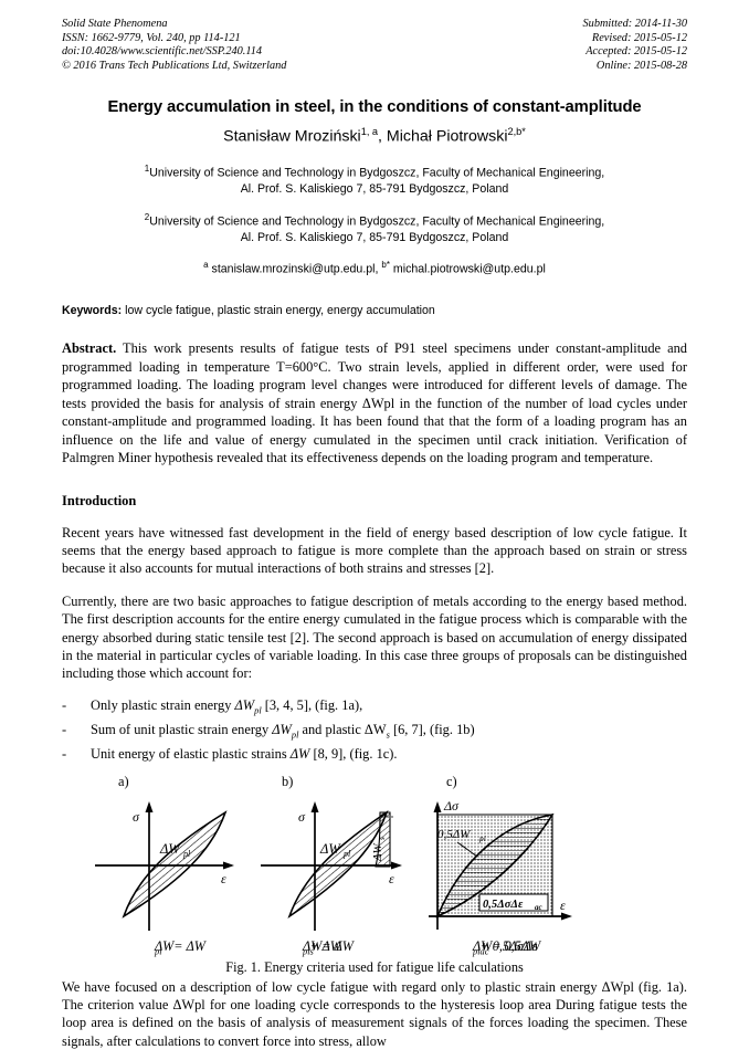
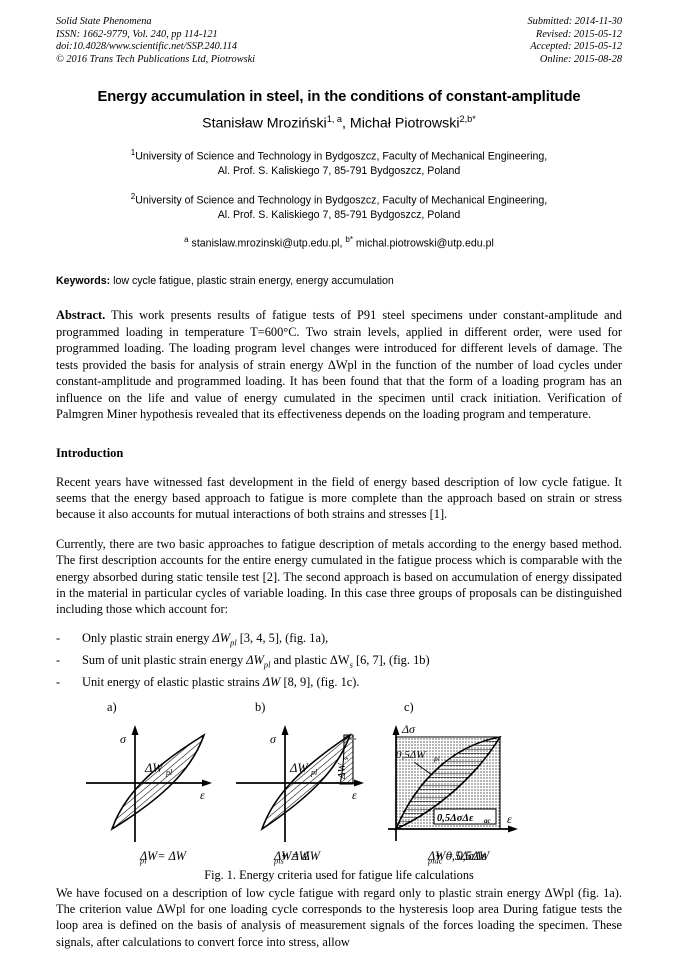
  Solid State Phenomena
  ISSN: 1662-9779, Vol. 240, pp 114-121
  doi:10.4028/www.scientific.net/SSP.240.114
- © 2016 Trans Tech Publications Ltd, Switzerland
+ © 2016 Trans Tech Publications Ltd, Piotrowski
  Submitted: 2014-11-30
  Revised: 2015-05-12
  Accepted: 2015-05-12
  Online: 2015-08-28
  Energy accumulation in steel, in the conditions of constant-amplitude
  Stanisław Mroziński1, a, Michał Piotrowski2,b*
  1University of Science and Technology in Bydgoszcz, Faculty of Mechanical Engineering,
  Al. Prof. S. Kaliskiego 7, 85-791 Bydgoszcz, Poland
  2University of Science and Technology in Bydgoszcz, Faculty of Mechanical Engineering,
  Al. Prof. S. Kaliskiego 7, 85-791 Bydgoszcz, Poland
  a stanislaw.mrozinski@utp.edu.pl, b* michal.piotrowski@utp.edu.pl
  Keywords: low cycle fatigue, plastic strain energy, energy accumulation
  Abstract. This work presents results of fatigue tests of P91 steel specimens under constant-amplitude and programmed loading in temperature T=600°C. Two strain levels, applied in different order, were used for programmed loading. The loading program level changes were introduced for different levels of damage. The tests provided the basis for analysis of strain energy ΔWpl in the function of the number of load cycles under constant-amplitude and programmed loading. It has been found that that the form of a loading program has an influence on the life and value of energy cumulated in the specimen until crack initiation. Verification of Palmgren Miner hypothesis revealed that its effectiveness depends on the loading program and temperature.
  Introduction
- Recent years have witnessed fast development in the field of energy based description of low cycle fatigue. It seems that the energy based approach to fatigue is more complete than the approach based on strain or stress because it also accounts for mutual interactions of both strains and stresses [2].
+ Recent years have witnessed fast development in the field of energy based description of low cycle fatigue. It seems that the energy based approach to fatigue is more complete than the approach based on strain or stress because it also accounts for mutual interactions of both strains and stresses [1].
  Currently, there are two basic approaches to fatigue description of metals according to the energy based method. The first description accounts for the entire energy cumulated in the fatigue process which is comparable with the energy absorbed during static tensile test [2]. The second approach is based on accumulation of energy dissipated in the material in particular cycles of variable loading. In this case three groups of proposals can be distinguished including those which account for:
  -
  Only plastic strain energy ΔWpl [3, 4, 5], (fig. 1a),
  -
  Sum of unit plastic strain energy ΔWpl and plastic ΔWs [6, 7], (fig. 1b)
  -
  Unit energy of elastic plastic strains ΔW [8, 9], (fig. 1c).
  a)
  b)
  c)
  σ
  ε
  ΔW
  pl
  σ
  ε
  ΔW
  pl
  Δσ
  ε
  0,5ΔW
  pl
  0,5ΔσΔε
  ac
  ΔW= ΔW
  pl
  ΔW= ΔW
  pl
  + ΔW
  s
  ΔW= 0,5ΔW
  pl
  + 0,5ΔσΔε
  ac
  Fig. 1. Energy criteria used for fatigue life calculations
  We have focused on a description of low cycle fatigue with regard only to plastic strain energy ΔWpl (fig. 1a). The criterion value ΔWpl for one loading cycle corresponds to the hysteresis loop area During fatigue tests the loop area is defined on the basis of analysis of measurement signals of the forces loading the specimen. These signals, after calculations to convert force into stress, allow
